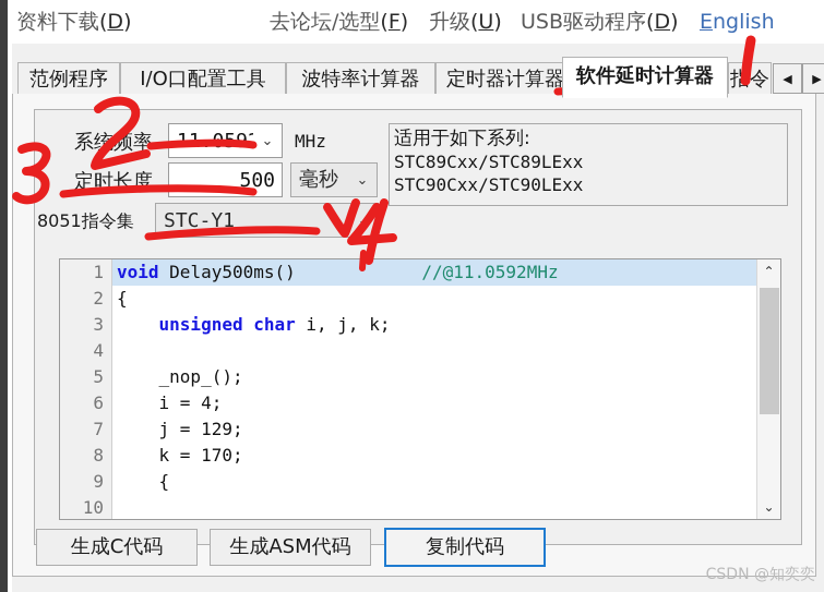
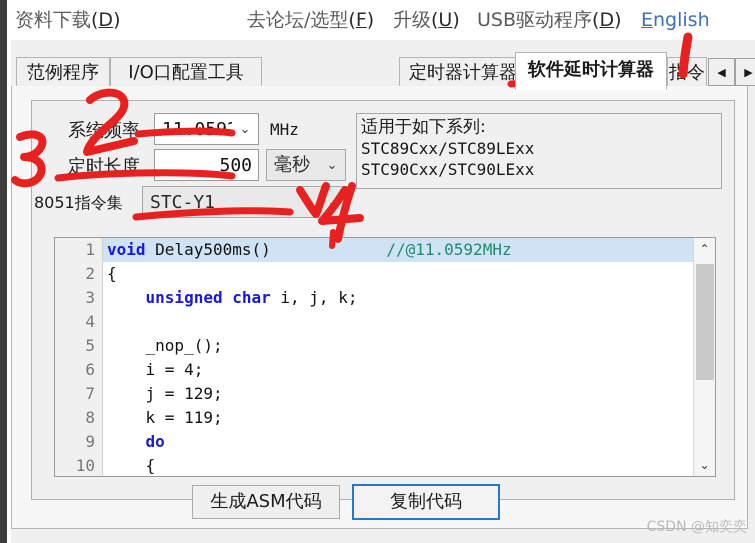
  资料下载(D)
  去论坛/选型(F)
  升级(U)
  USB驱动程序(D)
  English
  范例程序
  I/O口配置工具
- 波特率计算器
  定时器计算器
  软件延时计算器
  指令
  ◀
  ▶
  系统频率
  ⌄
  MHz
  定时长度
  500
  毫秒
  ⌄
  8051指令集
  STC-Y1
  适用于如下系列:
  STC89Cxx/STC89LExx
  STC90Cxx/STC90LExx
  1
  2
  3
  4
  5
  6
  7
  8
  9
  10
  void Delay500ms() //@11.0592MHz
  {
  unsigned char i, j, k;
  _nop_();
  i = 4;
  j = 129;
- k = 170;
+ k = 119;
+ do
  {
  ⌃
  ⌄
- 生成C代码
  生成ASM代码
  复制代码
  CSDN @知奕奕
